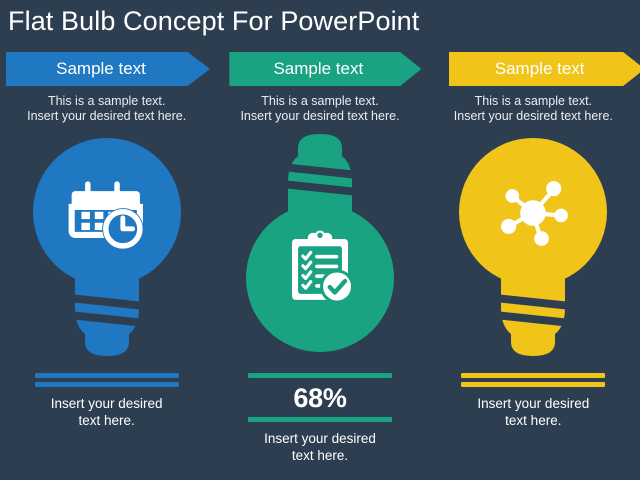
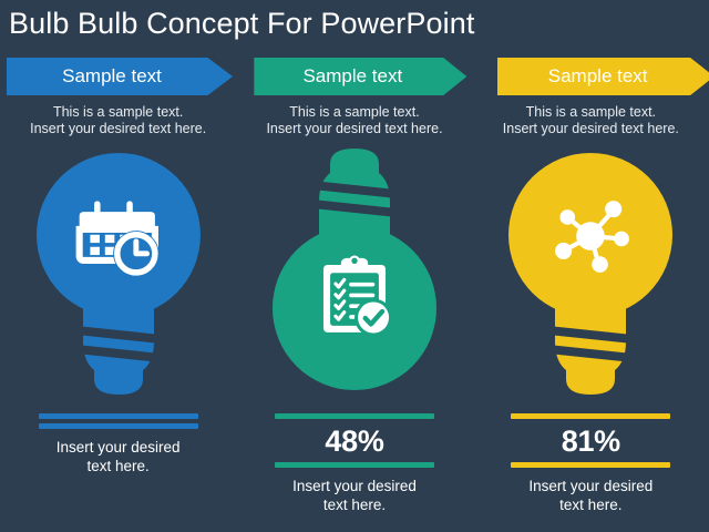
- Flat Bulb Concept For PowerPoint
+ Bulb Bulb Concept For PowerPoint
  Sample text
  This is a sample text.
  Insert your desired text here.
  Insert your desired
  text here.
  Sample text
  This is a sample text.
  Insert your desired text here.
- 68%
+ 48%
  Insert your desired
  text here.
  Sample text
  This is a sample text.
  Insert your desired text here.
+ 81%
  Insert your desired
  text here.
